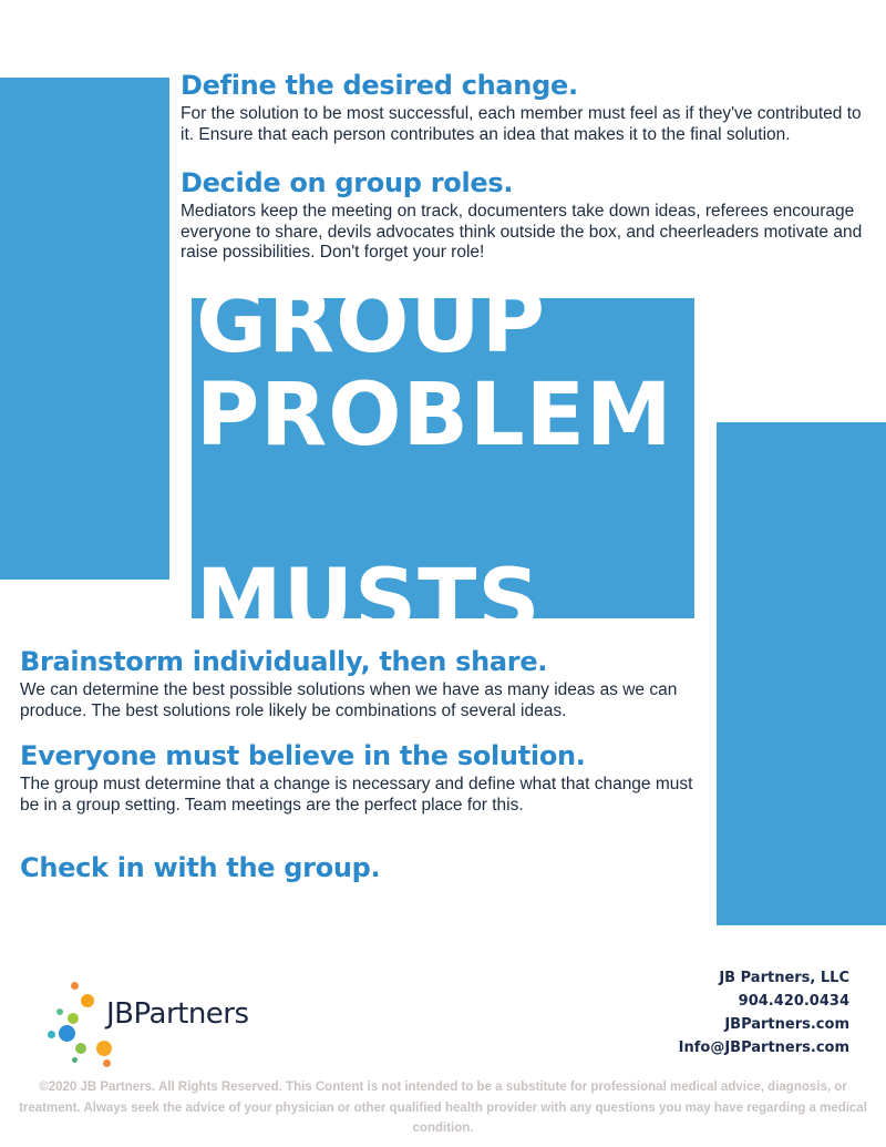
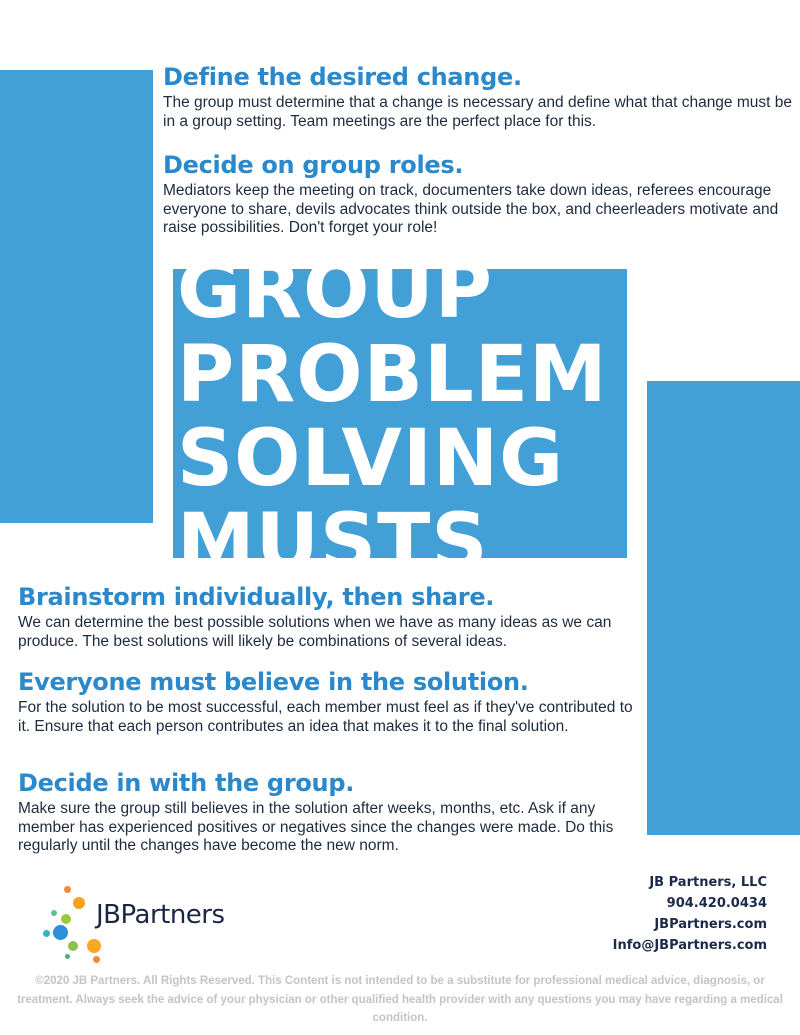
  GROUP
  PROBLEM
+ SOLVING
  MUSTS
  Define the desired change.
- For the solution to be most successful, each member must feel as if they've contributed to it. Ensure that each person contributes an idea that makes it to the final solution.
+ The group must determine that a change is necessary and define what that change must be in a group setting. Team meetings are the perfect place for this.
  Decide on group roles.
  Mediators keep the meeting on track, documenters take down ideas, referees encourage everyone to share, devils advocates think outside the box, and cheerleaders motivate and raise possibilities. Don't forget your role!
  Brainstorm individually, then share.
- We can determine the best possible solutions when we have as many ideas as we can produce. The best solutions role likely be combinations of several ideas.
+ We can determine the best possible solutions when we have as many ideas as we can produce. The best solutions will likely be combinations of several ideas.
  Everyone must believe in the solution.
- The group must determine that a change is necessary and define what that change must be in a group setting. Team meetings are the perfect place for this.
+ For the solution to be most successful, each member must feel as if they've contributed to it. Ensure that each person contributes an idea that makes it to the final solution.
- Check in with the group.
+ Decide in with the group.
+ Make sure the group still believes in the solution after weeks, months, etc. Ask if any member has experienced positives or negatives since the changes were made. Do this regularly until the changes have become the new norm.
  JBPartners
  JB Partners, LLC
  904.420.0434
  JBPartners.com
  Info@JBPartners.com
  ©2020 JB Partners. All Rights Reserved. This Content is not intended to be a substitute for professional medical advice, diagnosis, or treatment. Always seek the advice of your physician or other qualified health provider with any questions you may have regarding a medical condition.
